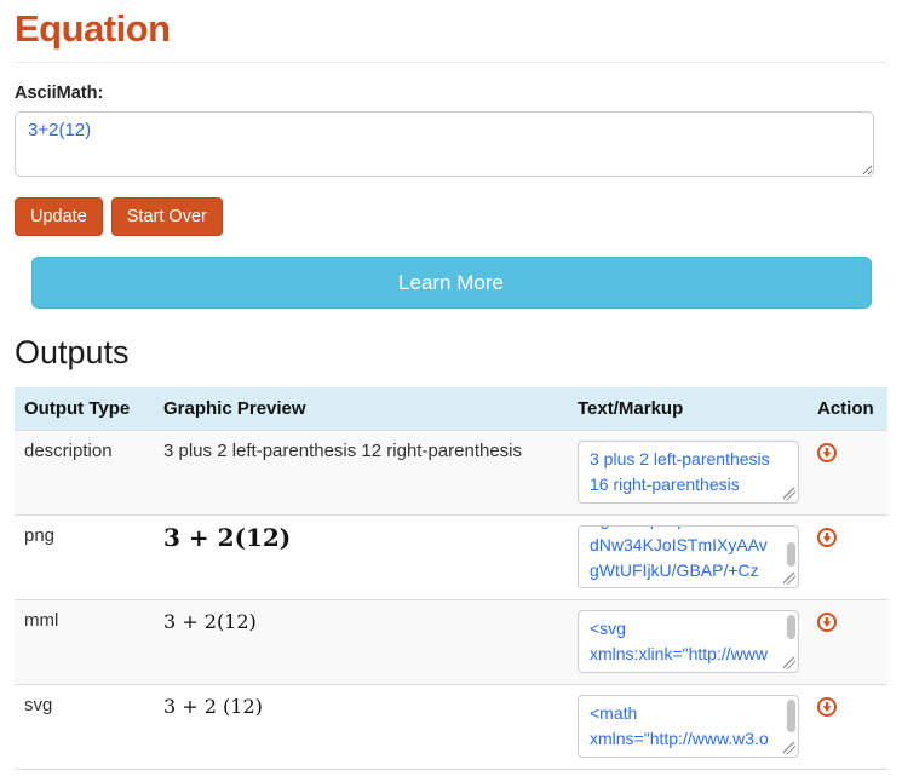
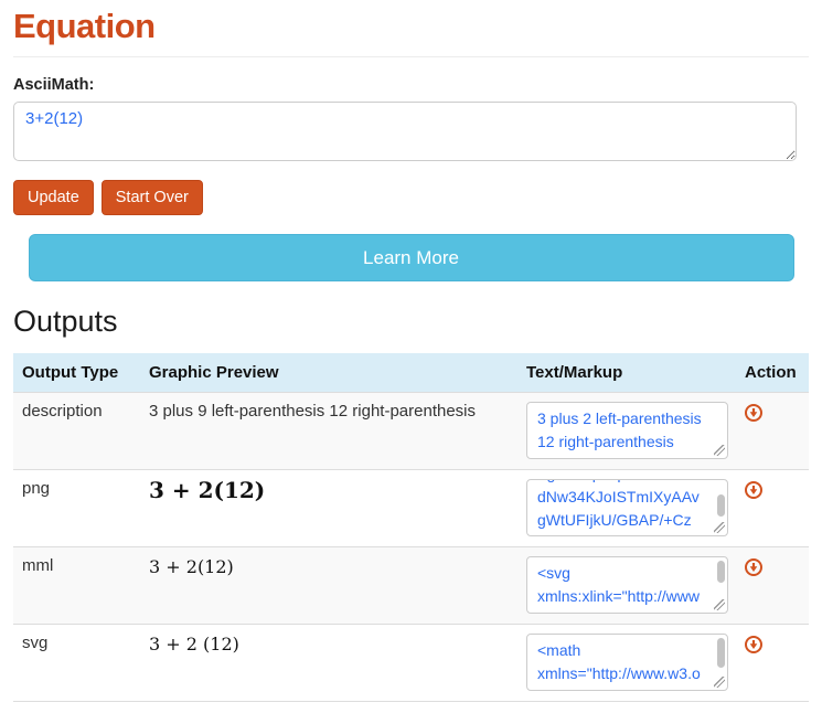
  Equation
  AsciiMath:
  3+2(12)
  Update
  Start Over
  Learn More
  Outputs
  Output Type
  Graphic Preview
  Text/Markup
  Action
  description
- 3 plus 2 left-parenthesis 12 right-parenthesis
+ 3 plus 9 left-parenthesis 12 right-parenthesis
  3 plus 2 left-parenthesis
- 16 right-parenthesis
+ 12 right-parenthesis
  png
  3 + 2(12)
  dNw34KJoISTmIXyAAv
  gWtUFIjkU/GBAP/+Cz
  mml
  3 + 2(12)
  <svg
  xmlns:xlink="http://www
  svg
  3 + 2 (12)
  <math
  xmlns="http://www.w3.o
